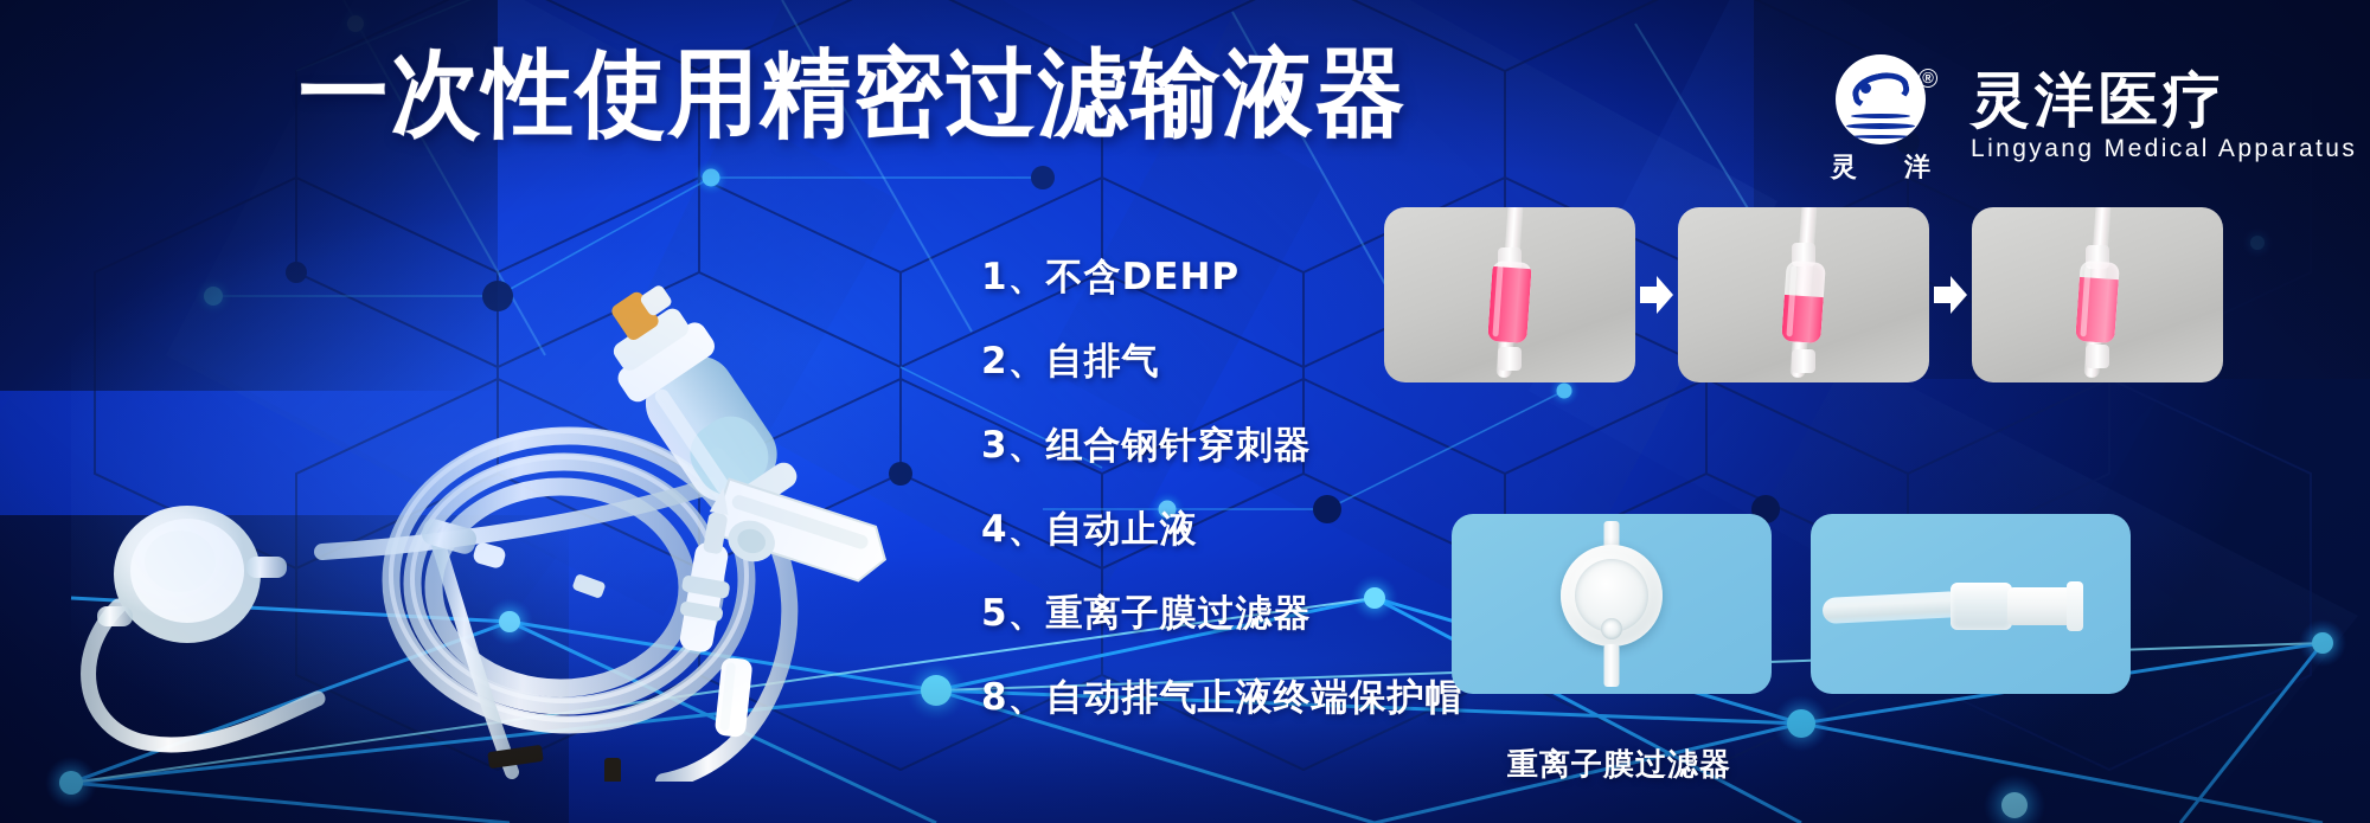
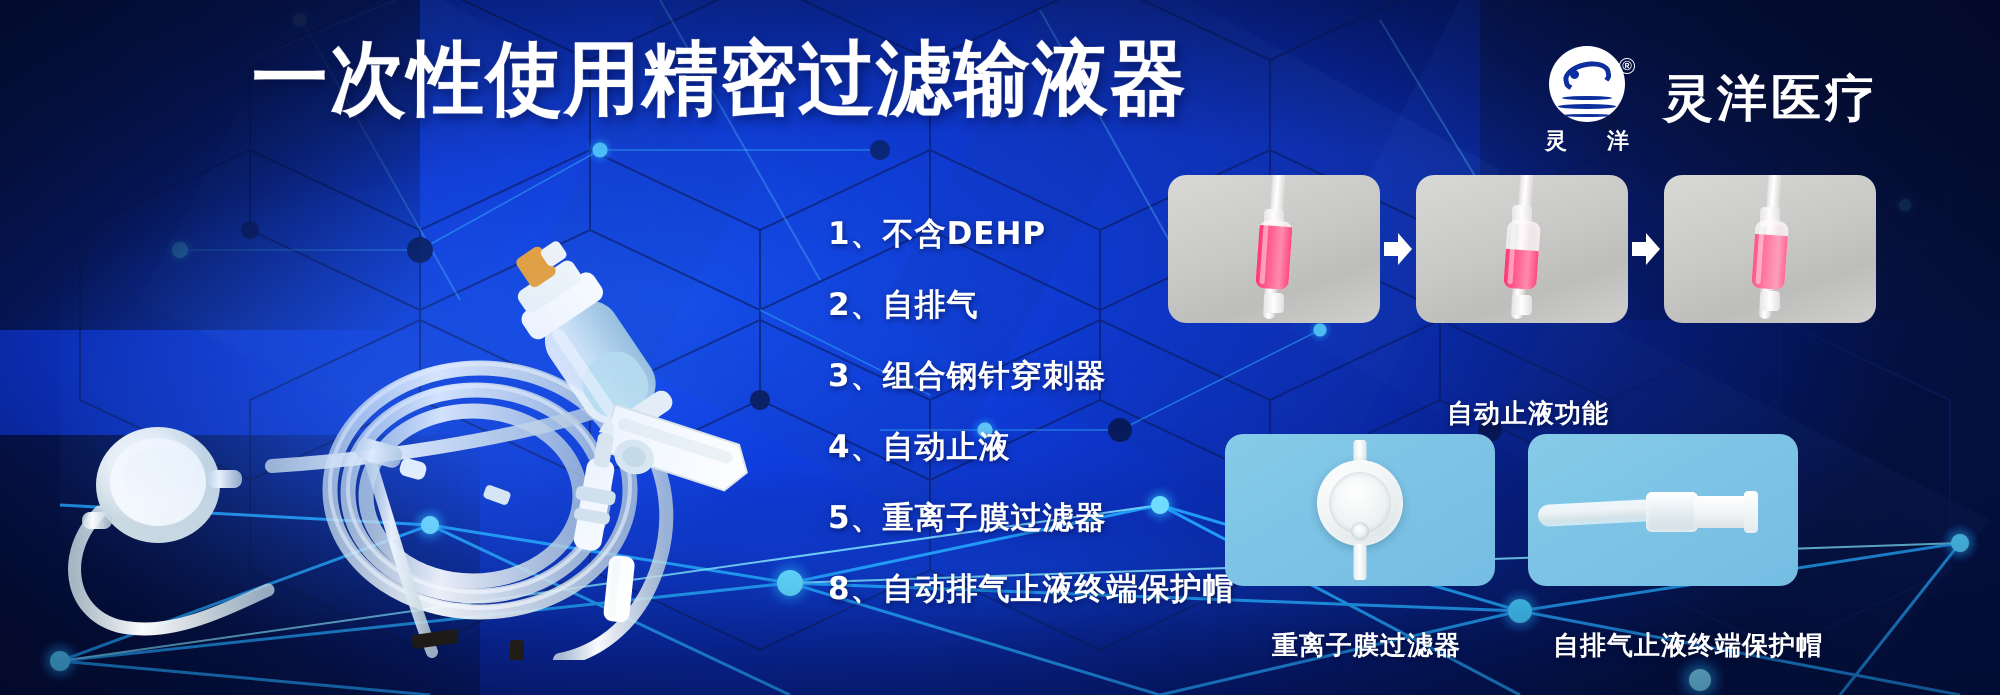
  一次性使用精密过滤输液器
  ®
  灵
  洋
  灵洋医疗
- Lingyang Medical Apparatus
  1、不含DEHP
  2、自排气
  3、组合钢针穿刺器
  4、自动止液
  5、重离子膜过滤器
  8、自动排气止液终端保护帽
+ 自动止液功能
  重离子膜过滤器
+ 自排气止液终端保护帽
